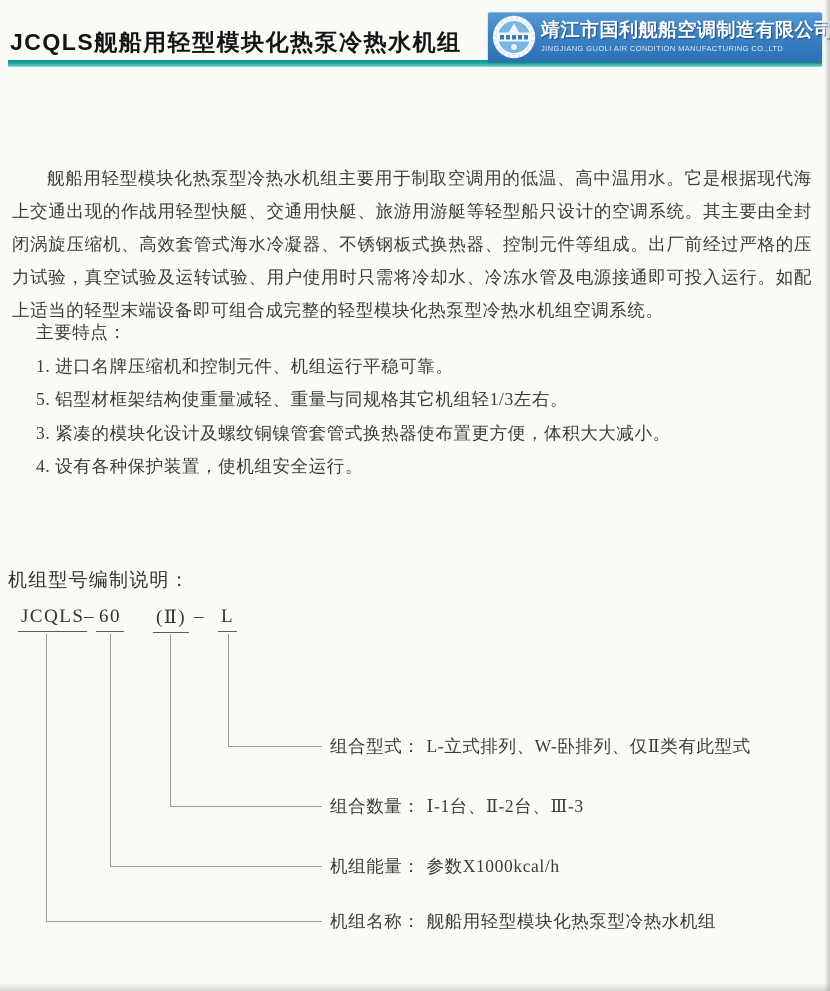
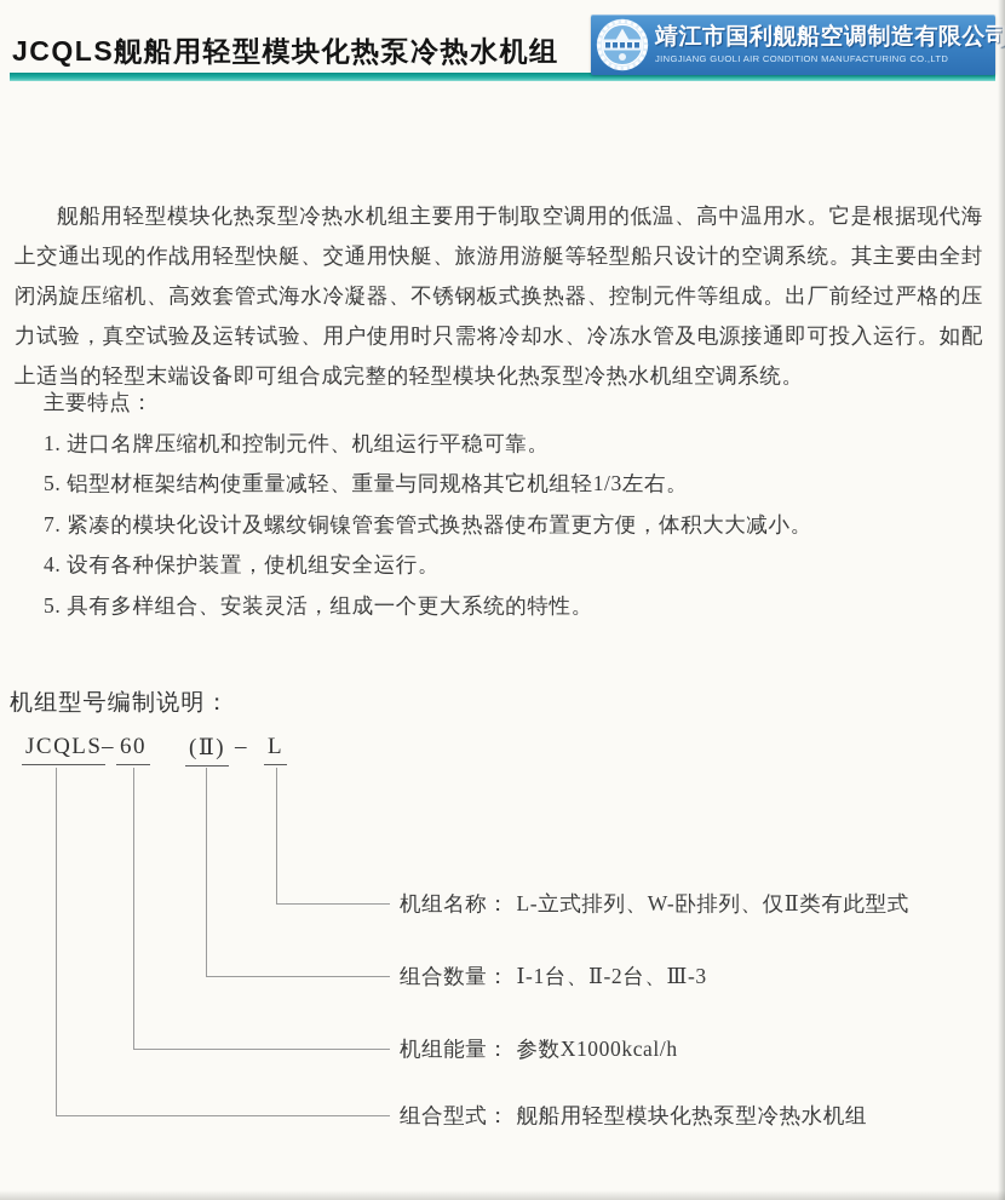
  JCQLS舰船用轻型模块化热泵冷热水机组
  靖江市国利舰船空调制造有限公
  JINGJIANG GUOLI AIR CONDITION MANUFACTURING CO.,LTD
  舰船用轻型模块化热泵型冷热水机组主要用于制取空调用的低温、高中温用水。它是根据现代海上交通出现的作战用轻型快艇、交通用快艇、旅游用游艇等轻型船只设计的空调系统。其主要由全封闭涡旋压缩机、高效套管式海水冷凝器、不锈钢板式换热器、控制元件等组成。出厂前经过严格的压力试验，真空试验及运转试验、用户使用时只需将冷却水、冷冻水管及电源接通即可投入运行。如配上适当的轻型末端设备即可组合成完整的轻型模块化热泵型冷热水机组空调系统。
  主要特点：
  1. 进口名牌压缩机和控制元件、机组运行平稳可靠。
  5. 铝型材框架结构使重量减轻、重量与同规格其它机组轻1/3左右。
- 3. 紧凑的模块化设计及螺纹铜镍管套管式换热器使布置更方便，体积大大减小。
+ 7. 紧凑的模块化设计及螺纹铜镍管套管式换热器使布置更方便，体积大大减小。
  4. 设有各种保护装置，使机组安全运行。
+ 5. 具有多样组合、安装灵活，组成一个更大系统的特性。
  机组型号编制说明：
  JCQLS
  –
  60
  (Ⅱ)
  –
  L
- 组合型式： L-立式排列、W-卧排列、仅Ⅱ类有此型式
+ 机组名称： L-立式排列、W-卧排列、仅Ⅱ类有此型式
  组合数量： Ⅰ-1台、Ⅱ-2台、Ⅲ-3
  机组能量： 参数X1000kcal/h
- 机组名称： 舰船用轻型模块化热泵型冷热水机组
+ 组合型式： 舰船用轻型模块化热泵型冷热水机组
